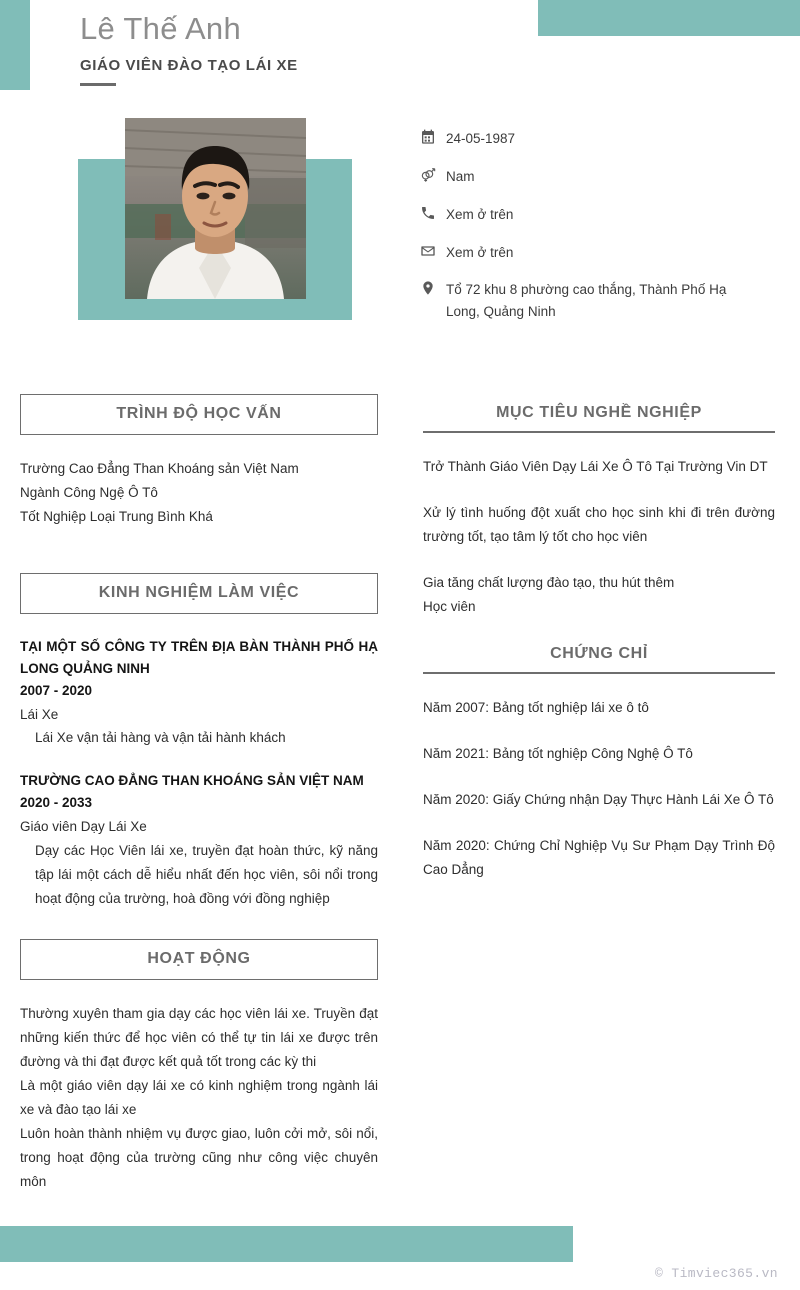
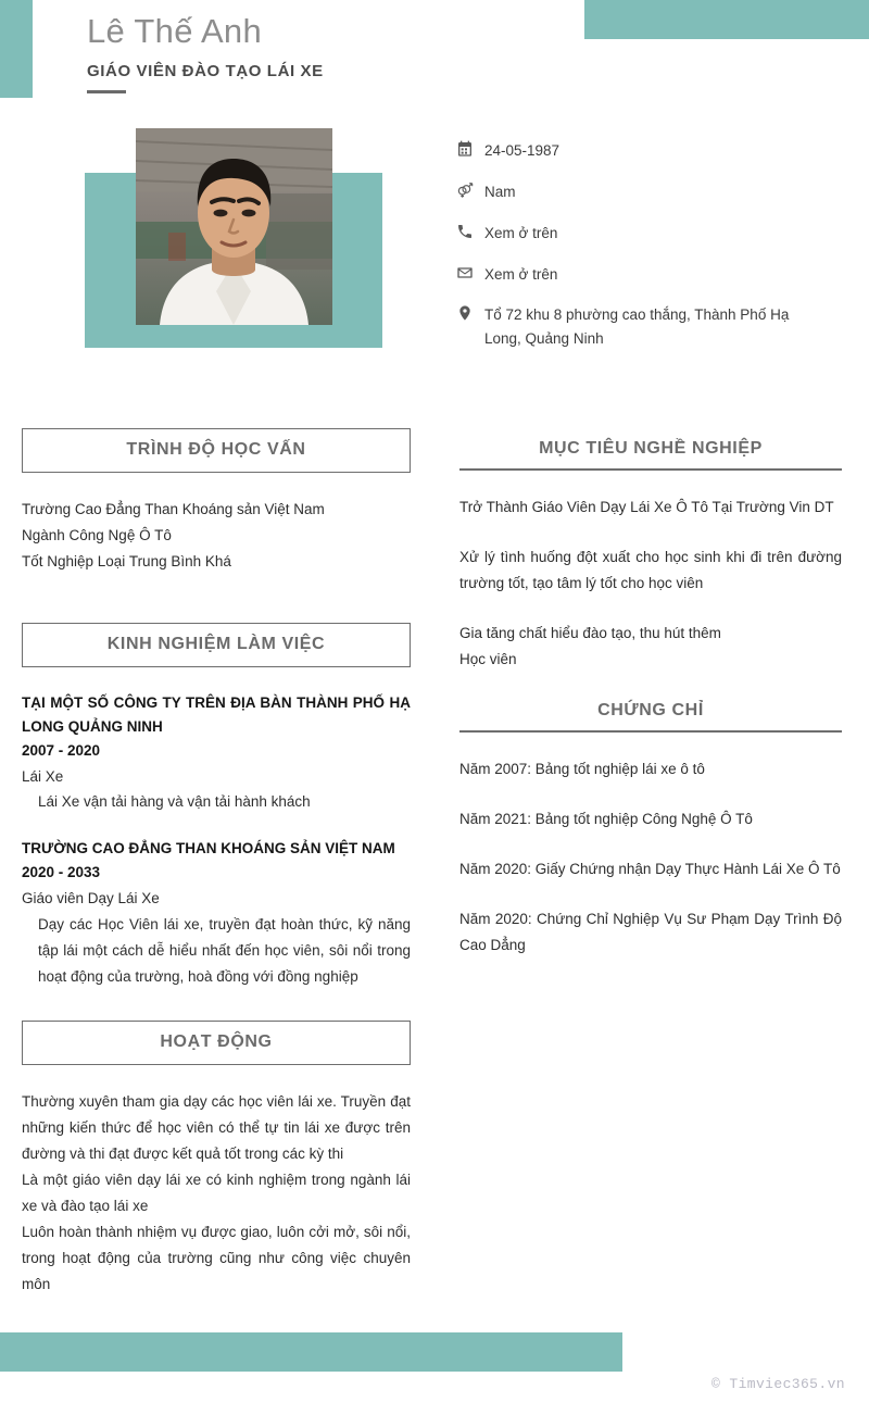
  Lê Thế Anh
  GIÁO VIÊN ĐÀO TẠO LÁI XE
  24-05-1987
  Nam
  Xem ở trên
  Xem ở trên
  Tổ 72 khu 8 phường cao thắng, Thành Phố Hạ Long, Quảng Ninh
  TRÌNH ĐỘ HỌC VẤN
  Trường Cao Đẳng Than Khoáng sản Việt Nam
  Ngành Công Ngệ Ô Tô
  Tốt Nghiệp Loại Trung Bình Khá
  KINH NGHIỆM LÀM VIỆC
  TẠI MỘT SỐ CÔNG TY TRÊN ĐỊA BÀN THÀNH PHỐ HẠ LONG QUẢNG NINH
  2007 - 2020
  Lái Xe
  Lái Xe vận tải hàng và vận tải hành khách
  TRƯỜNG CAO ĐẲNG THAN KHOÁNG SẢN VIỆT NAM
  2020 - 2033
  Giáo viên Dạy Lái Xe
  Dạy các Học Viên lái xe, truyền đạt hoàn thức, kỹ năng tập lái một cách dễ hiểu nhất đến học viên, sôi nổi trong hoạt động của trường, hoà đồng với đồng nghiệp
  HOẠT ĐỘNG
  Thường xuyên tham gia dạy các học viên lái xe. Truyền đạt những kiến thức để học viên có thể tự tin lái xe được trên đường và thi đạt được kết quả tốt trong các kỳ thi
  Là một giáo viên dạy lái xe có kinh nghiệm trong ngành lái xe và đào tạo lái xe
  Luôn hoàn thành nhiệm vụ được giao, luôn cởi mở, sôi nổi, trong hoạt động của trường cũng như công việc chuyên môn
  MỤC TIÊU NGHỀ NGHIỆP
  Trở Thành Giáo Viên Dạy Lái Xe Ô Tô Tại Trường Vin DT
  Xử lý tình huống đột xuất cho học sinh khi đi trên đường trường tốt, tạo tâm lý tốt cho học viên
- Gia tăng chất lượng đào tạo, thu hút thêm
+ Gia tăng chất hiểu đào tạo, thu hút thêm
  Học viên
  CHỨNG CHỈ
  Năm 2007: Bảng tốt nghiệp lái xe ô tô
  Năm 2021: Bảng tốt nghiệp Công Nghệ Ô Tô
  Năm 2020: Giấy Chứng nhận Dạy Thực Hành Lái Xe Ô Tô
  Năm 2020: Chứng Chỉ Nghiệp Vụ Sư Phạm Dạy Trình Độ Cao Dẳng
  © Timviec365.vn
